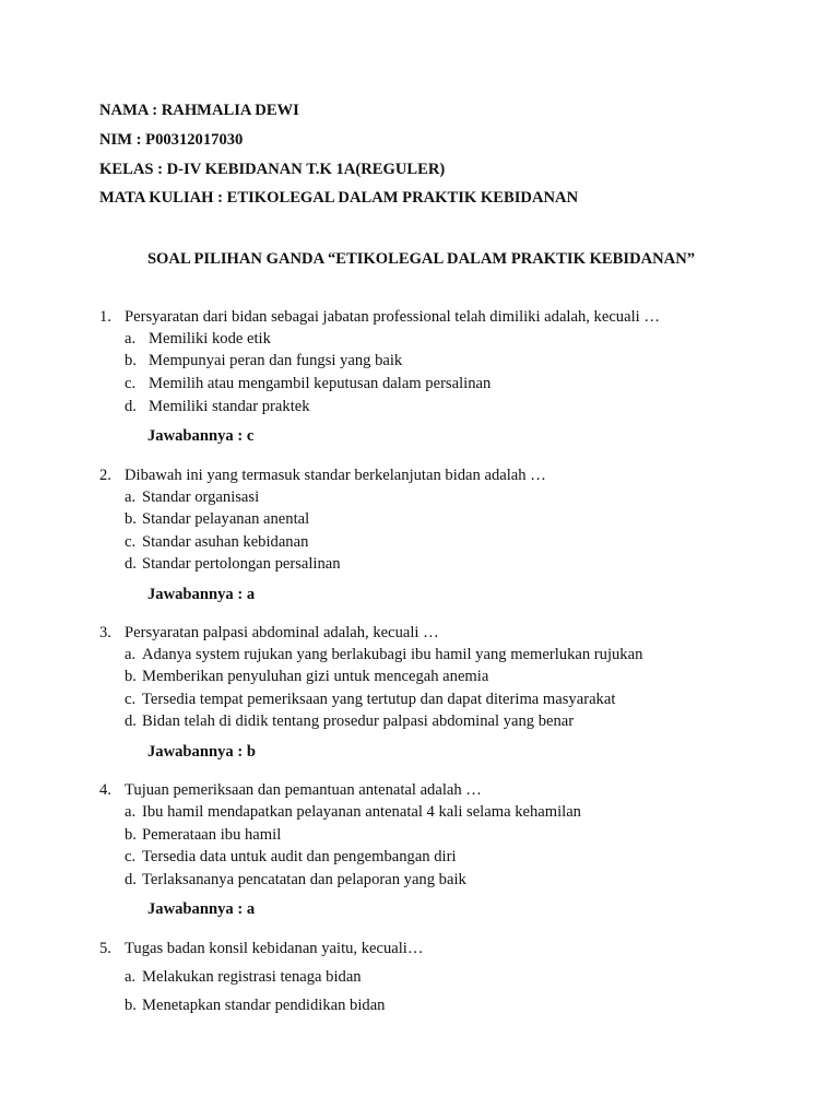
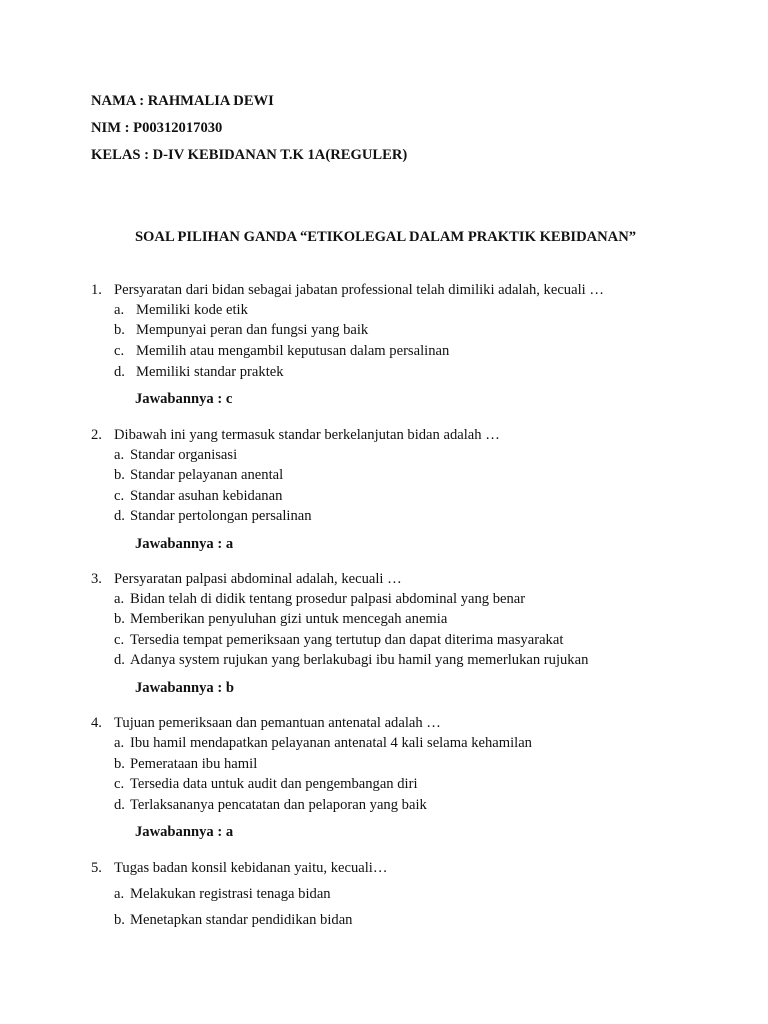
  NAMA : RAHMALIA DEWI
  NIM : P00312017030
  KELAS : D-IV KEBIDANAN T.K 1A(REGULER)
- MATA KULIAH : ETIKOLEGAL DALAM PRAKTIK KEBIDANAN
  SOAL PILIHAN GANDA “ETIKOLEGAL DALAM PRAKTIK KEBIDANAN”
  1.
  Persyaratan dari bidan sebagai jabatan professional telah dimiliki adalah, kecuali …
  a.
  Memiliki kode etik
  b.
  Mempunyai peran dan fungsi yang baik
  c.
  Memilih atau mengambil keputusan dalam persalinan
  d.
  Memiliki standar praktek
  Jawabannya : c
  2.
  Dibawah ini yang termasuk standar berkelanjutan bidan adalah …
  a.
  Standar organisasi
  b.
  Standar pelayanan anental
  c.
  Standar asuhan kebidanan
  d.
  Standar pertolongan persalinan
  Jawabannya : a
  3.
  Persyaratan palpasi abdominal adalah, kecuali …
  a.
- Adanya system rujukan yang berlakubagi ibu hamil yang memerlukan rujukan
+ Bidan telah di didik tentang prosedur palpasi abdominal yang benar
  b.
  Memberikan penyuluhan gizi untuk mencegah anemia
  c.
  Tersedia tempat pemeriksaan yang tertutup dan dapat diterima masyarakat
  d.
- Bidan telah di didik tentang prosedur palpasi abdominal yang benar
+ Adanya system rujukan yang berlakubagi ibu hamil yang memerlukan rujukan
  Jawabannya : b
  4.
  Tujuan pemeriksaan dan pemantuan antenatal adalah …
  a.
  Ibu hamil mendapatkan pelayanan antenatal 4 kali selama kehamilan
  b.
  Pemerataan ibu hamil
  c.
  Tersedia data untuk audit dan pengembangan diri
  d.
  Terlaksananya pencatatan dan pelaporan yang baik
  Jawabannya : a
  5.
  Tugas badan konsil kebidanan yaitu, kecuali…
  a.
  Melakukan registrasi tenaga bidan
  b.
  Menetapkan standar pendidikan bidan
